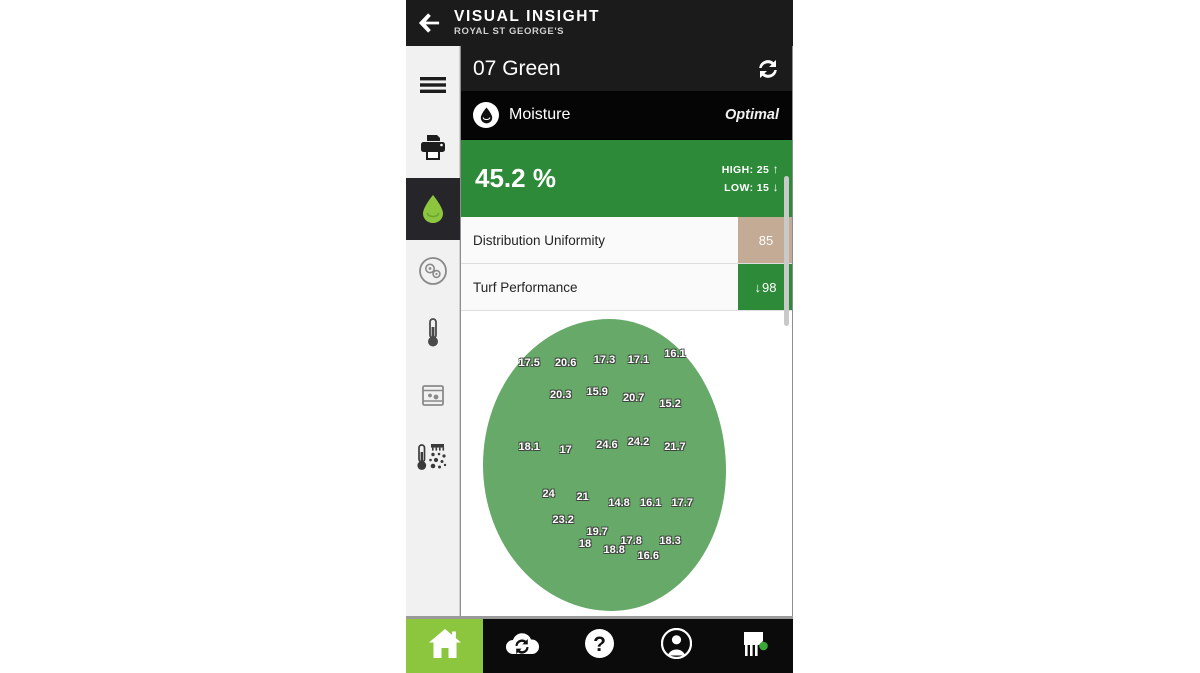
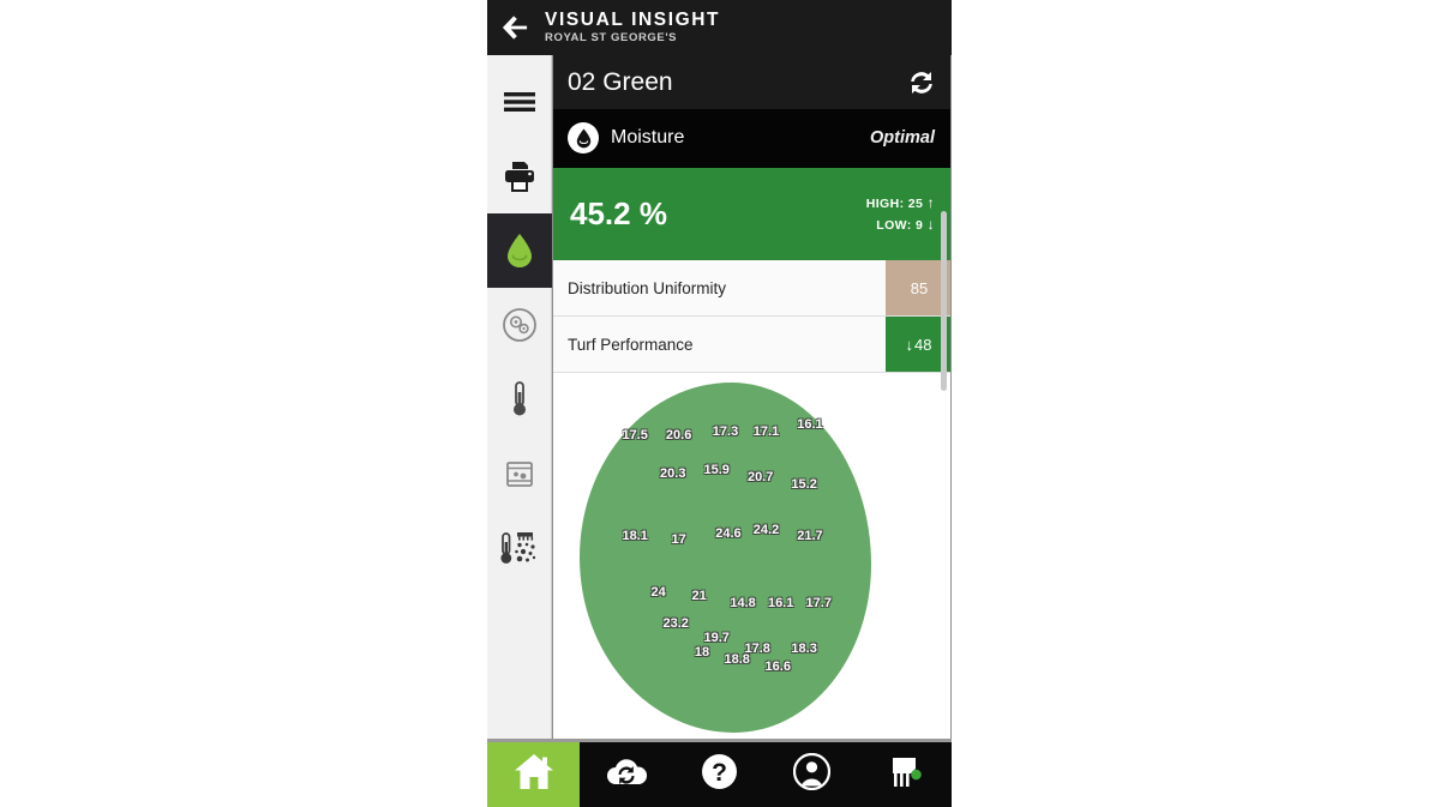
  VISUAL INSIGHT
  ROYAL ST GEORGE'S
- 07 Green
+ 02 Green
  Moisture
  Optimal
  45.2 %
  HIGH: 25 ↑
- LOW: 15 ↓
+ LOW: 9 ↓
  Distribution Uniformity
  85
  Turf Performance
  ↓
- 98
+ 48
  17.5
  20.6
  17.3
  17.1
  16.1
  20.3
  15.9
  20.7
  15.2
  18.1
  17
  24.6
  24.2
  21.7
  24
  21
  14.8
  16.1
  17.7
  23.2
  19.7
  18
  17.8
  18.8
  18.3
  16.6
  ?
